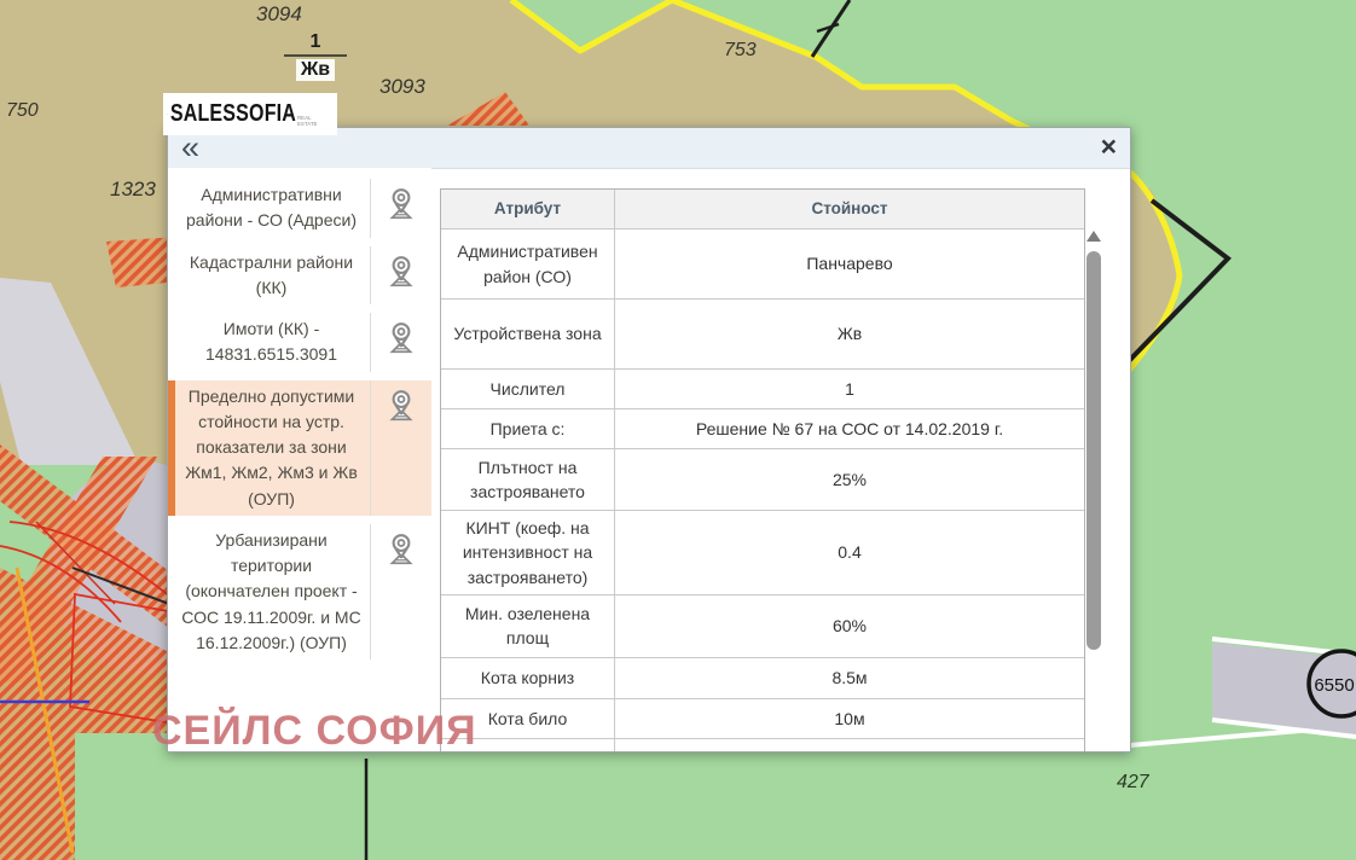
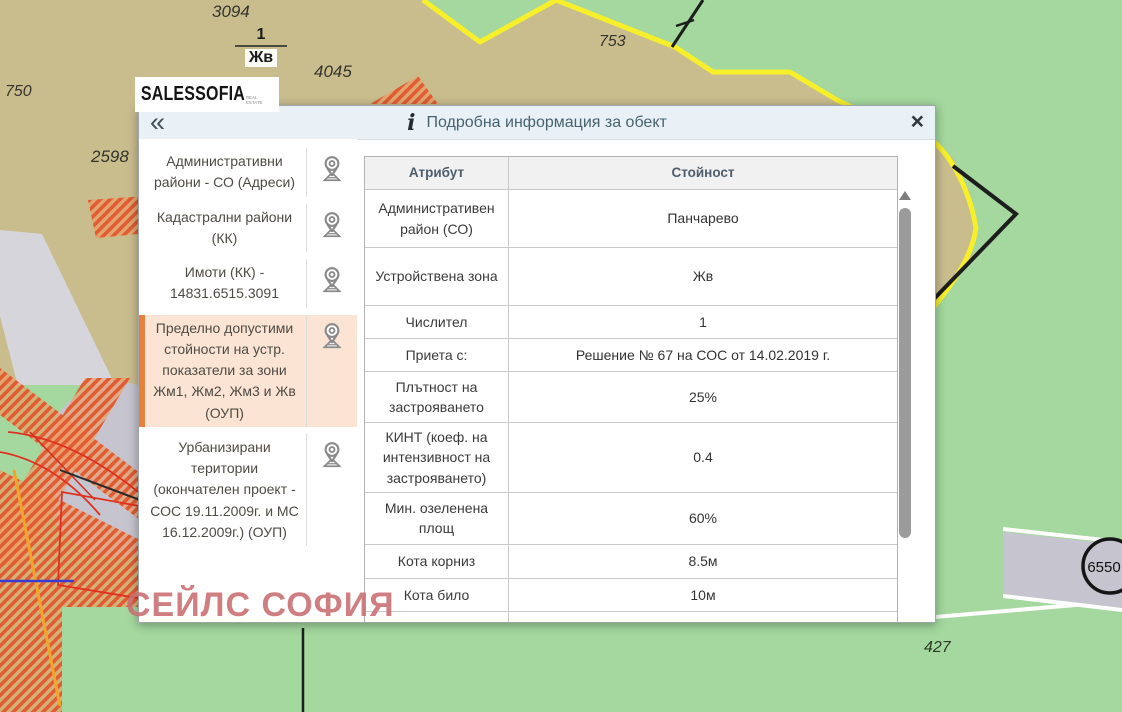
  6550
  3094
  753
- 3093
+ 4045
  750
- 1323
+ 2598
  427
  1
  Жв
  SALESSOFIA
  «
+ i
+ Подробна информация за обект
  ×
  Административни райони - СО (Адреси)
  Кадастрални райони (КК)
  Имоти (КК) - 14831.6515.3091
  Пределно допустими стойности на устр. показатели за зони Жм1, Жм2, Жм3 и Жв (ОУП)
  Урбанизирани територии (окончателен проект - СОС 19.11.2009г. и МС 16.12.2009г.) (ОУП)
  Атрибут
  Стойност
  Административен район (СО)
  Панчарево
  Устройствена зона
  Жв
  Числител
  1
  Приета с:
  Решение № 67 на СОС от 14.02.2019 г.
  Плътност на застрояването
  25%
  КИНТ (коеф. на интензивност на застрояването)
  0.4
  Мин. озеленена площ
  60%
  Кота корниз
  8.5м
  Кота било
  10м
  СЕЙЛС СОФИЯ
